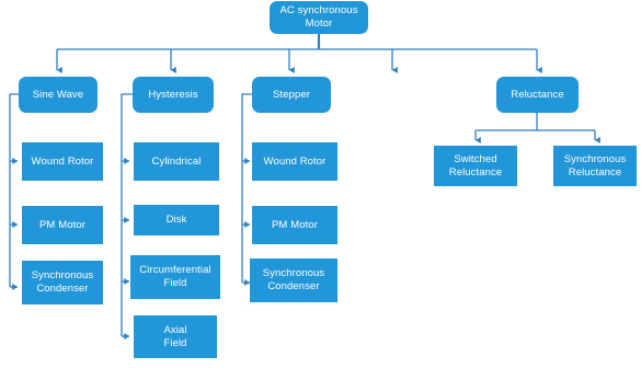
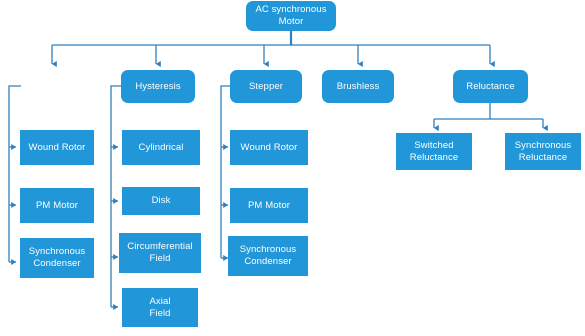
  AC synchronous
  Motor
- Sine Wave
  Hysteresis
  Stepper
+ Brushless
  Reluctance
  Wound Rotor
  PM Motor
  Synchronous
  Condenser
  Cylindrical
  Disk
  Circumferential
  Field
  Axial
  Field
  Wound Rotor
  PM Motor
  Synchronous
  Condenser
  Switched
  Reluctance
  Synchronous
  Reluctance
